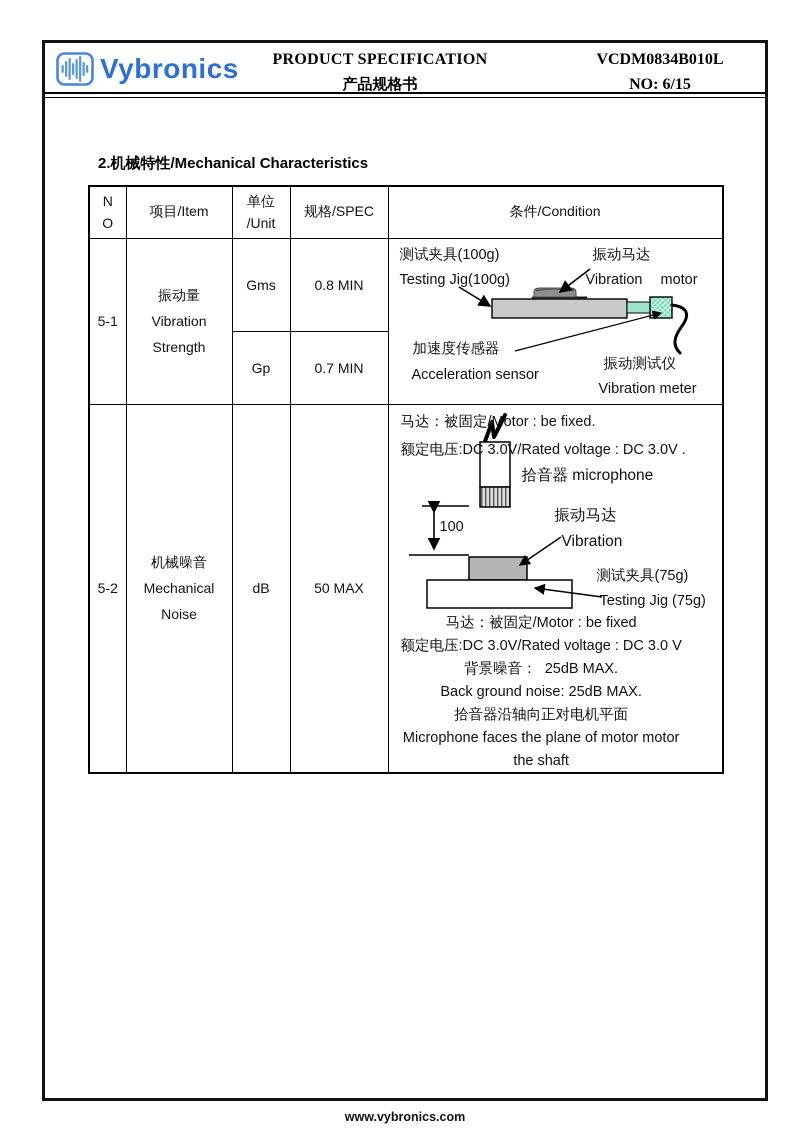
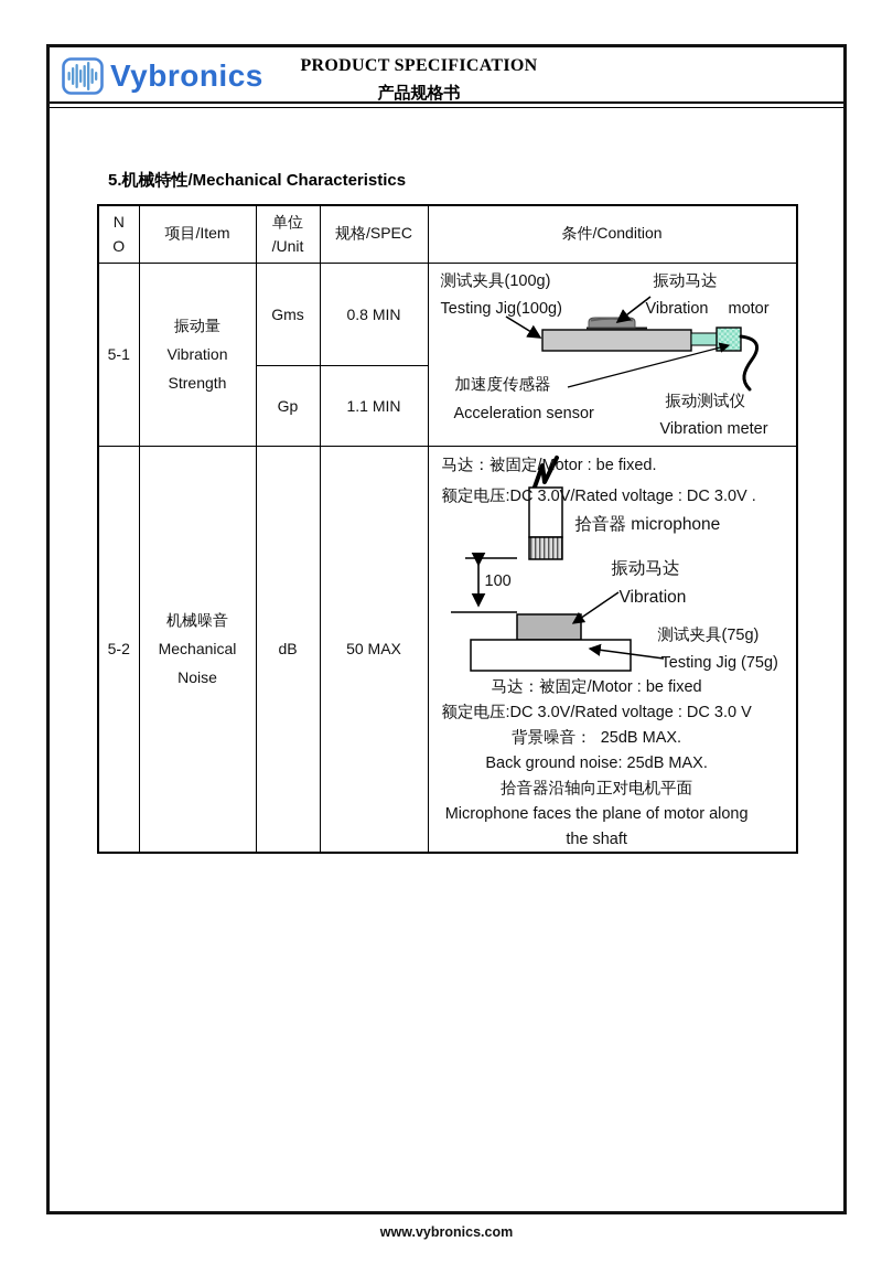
  Vybronics
  PRODUCT SPECIFICATION
  产品规格书
- VCDM0834B010L
- NO: 6/15
- 2.机械特性/Mechanical Characteristics
+ 5.机械特性/Mechanical Characteristics
  N O	项目/Item	单位 /Unit	规格/SPEC	条件/Condition
  5-1	振动量 Vibration Strength	Gms	0.8 MIN	测试夹具(100g) Testing Jig(100g) 振动马达 Vibration motor 加速度传感器 Acceleration sensor 振动测试仪 Vibration meter
- Gp	0.7 MIN
+ Gp	1.1 MIN
- 5-2	机械噪音 Mechanical Noise	dB	50 MAX	马达：被固定/Motor : be fixed. 额定电压:DC 3.0V/Rated voltage : DC 3.0V . 拾音器 microphone 100 振动马达 Vibration 测试夹具(75g) Testing Jig (75g) 马达：被固定/Motor : be fixed 额定电压:DC 3.0V/Rated voltage : DC 3.0 V 背景噪音： 25dB MAX. Back ground noise: 25dB MAX. 拾音器沿轴向正对电机平面 Microphone faces the plane of motor motor the shaft
+ 5-2	机械噪音 Mechanical Noise	dB	50 MAX	马达：被固定/Motor : be fixed. 额定电压:DC 3.0V/Rated voltage : DC 3.0V . 拾音器 microphone 100 振动马达 Vibration 测试夹具(75g) Testing Jig (75g) 马达：被固定/Motor : be fixed 额定电压:DC 3.0V/Rated voltage : DC 3.0 V 背景噪音： 25dB MAX. Back ground noise: 25dB MAX. 拾音器沿轴向正对电机平面 Microphone faces the plane of motor along the shaft
  www.vybronics.com
